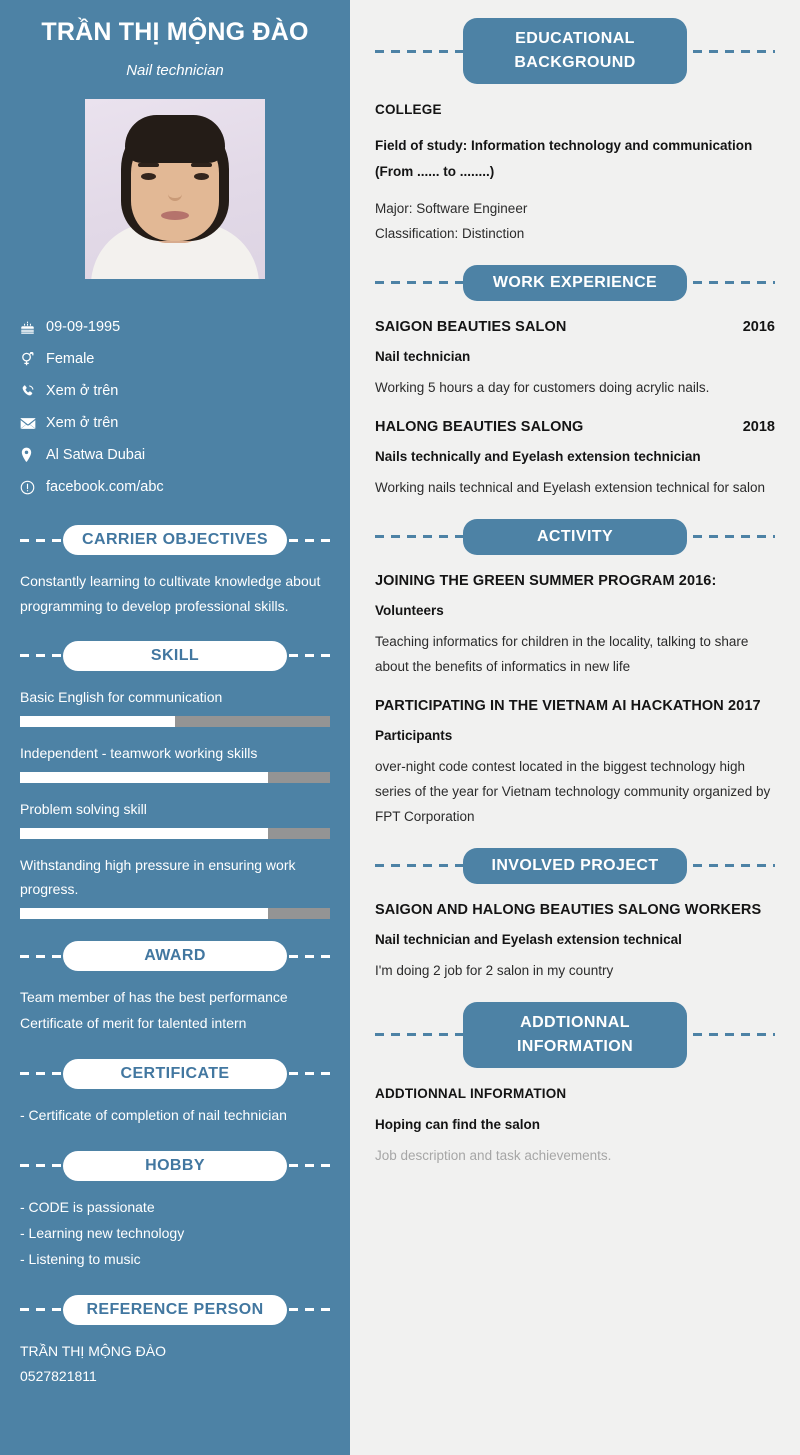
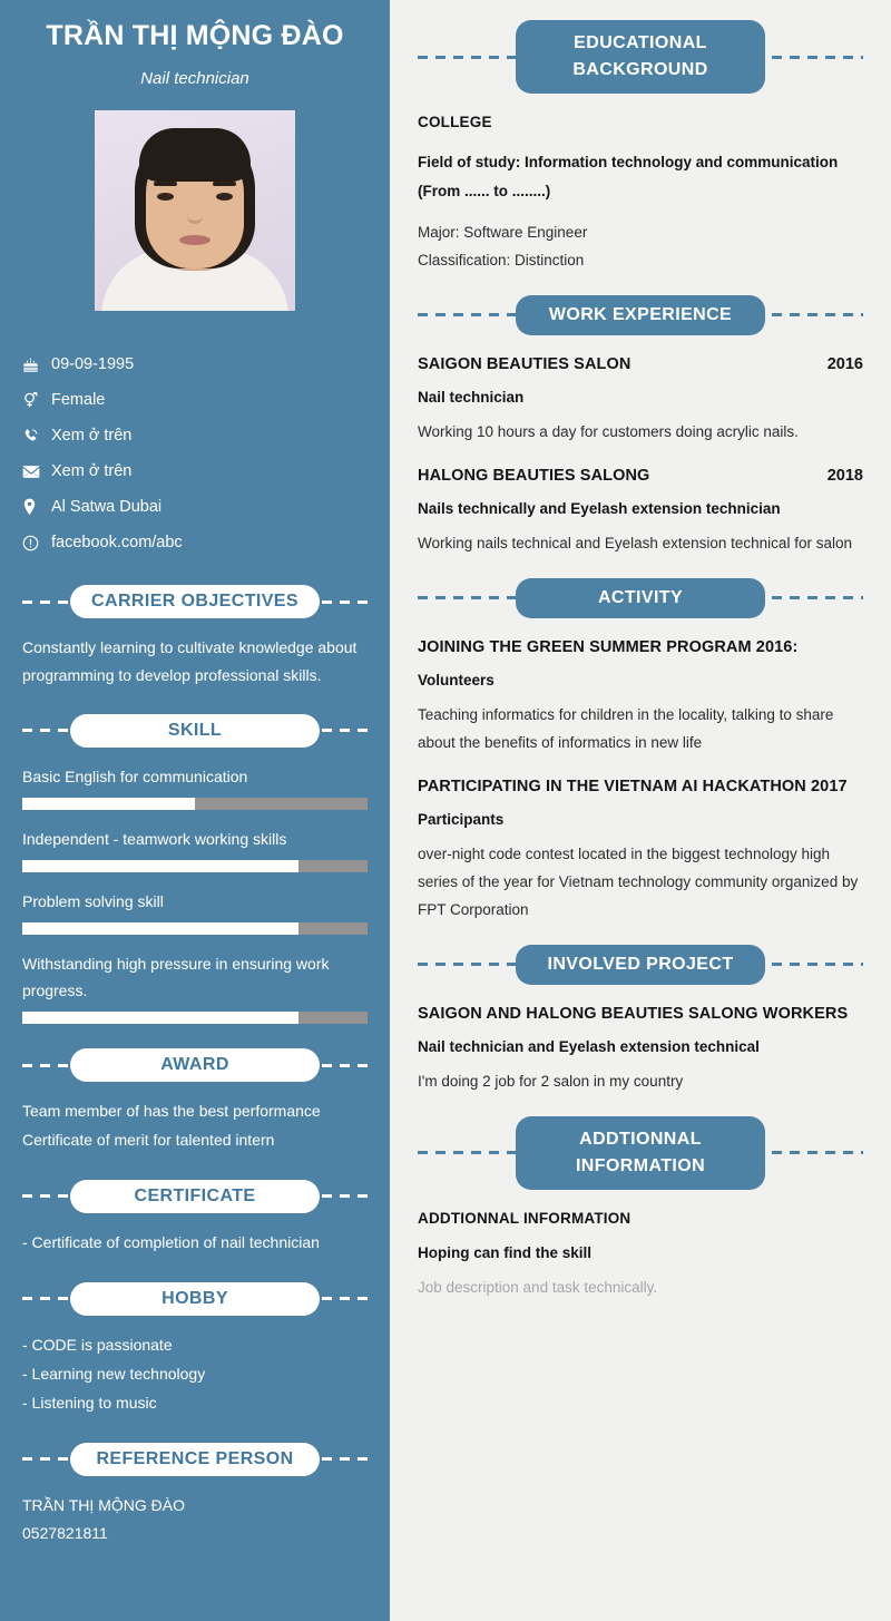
  TRẦN THỊ MỘNG ĐÀO
  Nail technician
  09-09-1995
  Female
  Xem ở trên
  Xem ở trên
  Al Satwa Dubai
  facebook.com/abc
  CARRIER OBJECTIVES
  Constantly learning to cultivate knowledge about programming to develop professional skills.
  SKILL
  Basic English for communication
  Independent - teamwork working skills
  Problem solving skill
  Withstanding high pressure in ensuring work progress.
  AWARD
  Team member of has the best performance
  Certificate of merit for talented intern
  CERTIFICATE
  - Certificate of completion of nail technician
  HOBBY
  - CODE is passionate
  - Learning new technology
  - Listening to music
  REFERENCE PERSON
  TRẦN THỊ MỘNG ĐÀO
  0527821811
  EDUCATIONAL BACKGROUND
  COLLEGE
  Field of study: Information technology and communication (From ...... to ........)
  Major: Software Engineer
  Classification: Distinction
  WORK EXPERIENCE
  SAIGON BEAUTIES SALON
  2016
  Nail technician
- Working 5 hours a day for customers doing acrylic nails.
+ Working 10 hours a day for customers doing acrylic nails.
  HALONG BEAUTIES SALONG
  2018
  Nails technically and Eyelash extension technician
  Working nails technical and Eyelash extension technical for salon
  ACTIVITY
  JOINING THE GREEN SUMMER PROGRAM 2016:
  Volunteers
  Teaching informatics for children in the locality, talking to share about the benefits of informatics in new life
  PARTICIPATING IN THE VIETNAM AI HACKATHON 2017
  Participants
  over-night code contest located in the biggest technology high series of the year for Vietnam technology community organized by FPT Corporation
  INVOLVED PROJECT
  SAIGON AND HALONG BEAUTIES SALONG WORKERS
  Nail technician and Eyelash extension technical
  I'm doing 2 job for 2 salon in my country
  ADDTIONNAL INFORMATION
  ADDTIONNAL INFORMATION
- Hoping can find the salon
+ Hoping can find the skill
- Job description and task achievements.
+ Job description and task technically.
